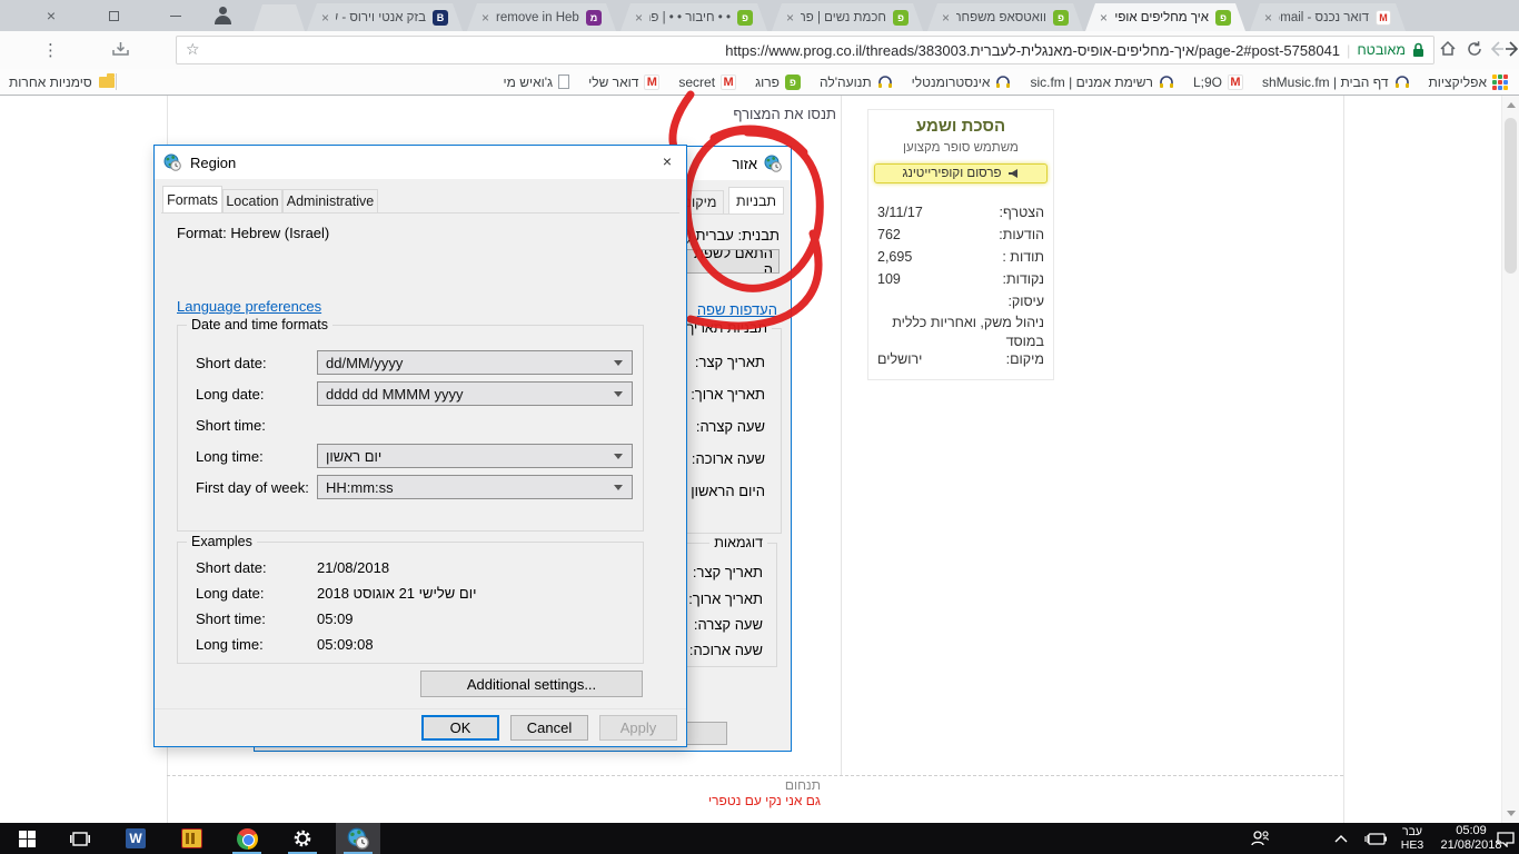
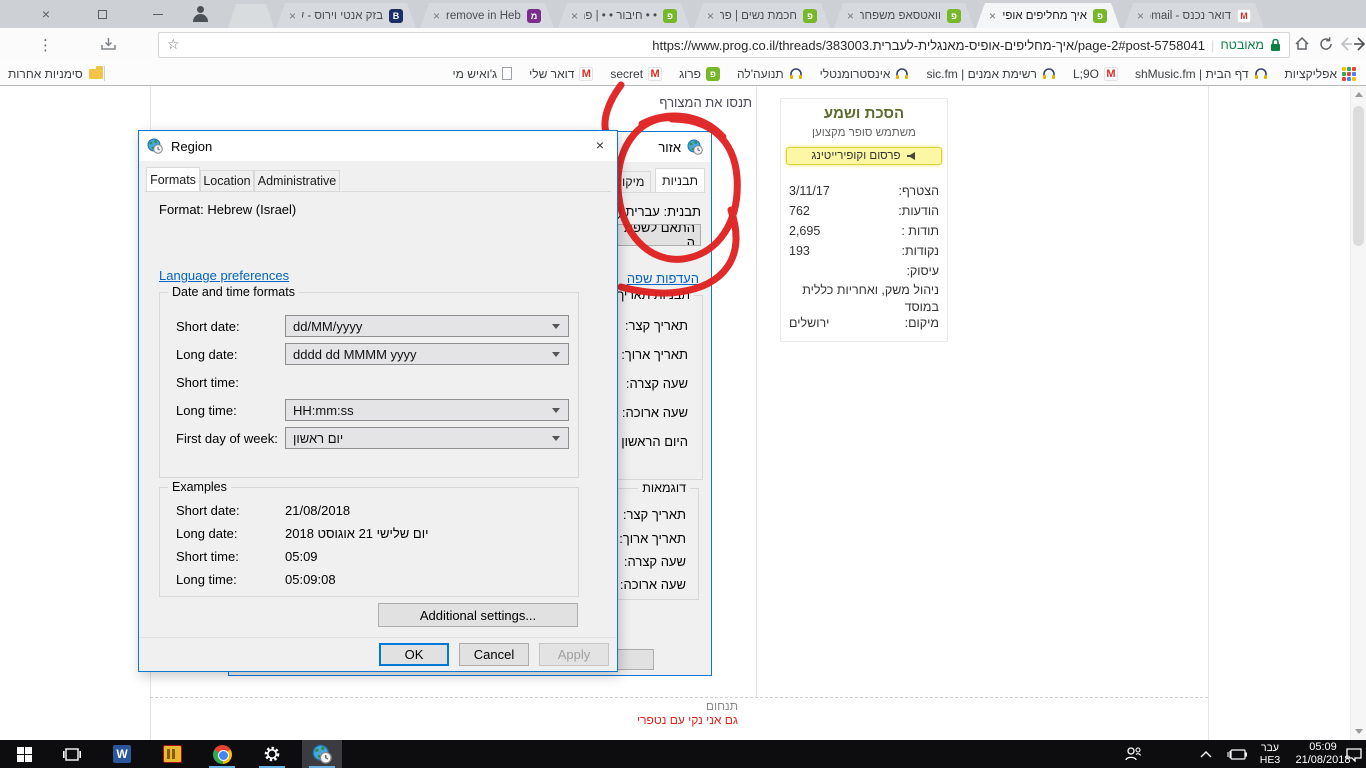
  ×
  B
  בזק אנטי וירוס -
  ×
  מ
  remove in Heb
  ×
  פ
  • • חיבור • • | פ
  ×
  פ
  חכמת נשים | פר
  ×
  פ
  וואטסאפ משפחת
  ×
  פ
  איך מחליפים אופי
  ×
  M
  דואר נכנס - mail
  ×
  ⋮
  ☆
  https://www.prog.co.il/threads/383003.איך-מחליפים-אופיס-מאנגלית-לעברית/page-2#post-5758041
  |
  מאובטח
  אפליקציות
  דף הבית | shMusic.fm
  M
  L;9O
  רשימת אמנים | sic.fm
  אינסטרומנטלי
  תנועה'לה
  פ
  פרוג
  M
  secret
  M
  דואר שלי
  ג'ואיש מי
  סימניות אחרות
  תנסו את המצורף
  הסכת ושמע
  משתמש סופר מקצוען
  פרסום וקופירייטינג
  הצטרף:
  3/11/17
  הודעות:
  762
  תודות :
  2,695
  נקודות:
- 109
+ 193
  עיסוק:
  ניהול משק, ואחריות כללית במוסד
  מיקום:
  ירושלים
  תנחום
  גם אני נקי עם נטפרי
  אזור
  תבניות
  מיקו
  תבנית: עברית
  התאם לשפ ה
  העדפות שפה
  תאריך קצר:
  תאריך ארוך:
  שעה קצרה:
  שעה ארוכה:
  היום הראשון
  דוגמאות
  תאריך קצר:
  תאריך ארוך:
  שעה קצרה:
  שעה ארוכה:
  Region
  ×
  Formats
  Location
  Administrative
  Format: Hebrew (Israel)
  Language preferences
  Date and time formats
  Short date:
  dd/MM/yyyy
  Long date:
  dddd dd MMMM yyyy
  Short time:
  Long time:
- יום ראשון
+ HH:mm:ss
  First day of week:
- HH:mm:ss
+ יום ראשון
  Examples
  Short date:
  21/08/2018
  Long date:
  יום שלישי 21 אוגוסט 2018
  Short time:
  05:09
  Long time:
  05:09:08
  Additional settings...
  OK
  Cancel
  Apply
  W
  עבר
  HE3
  05:09
  21/08/2018
